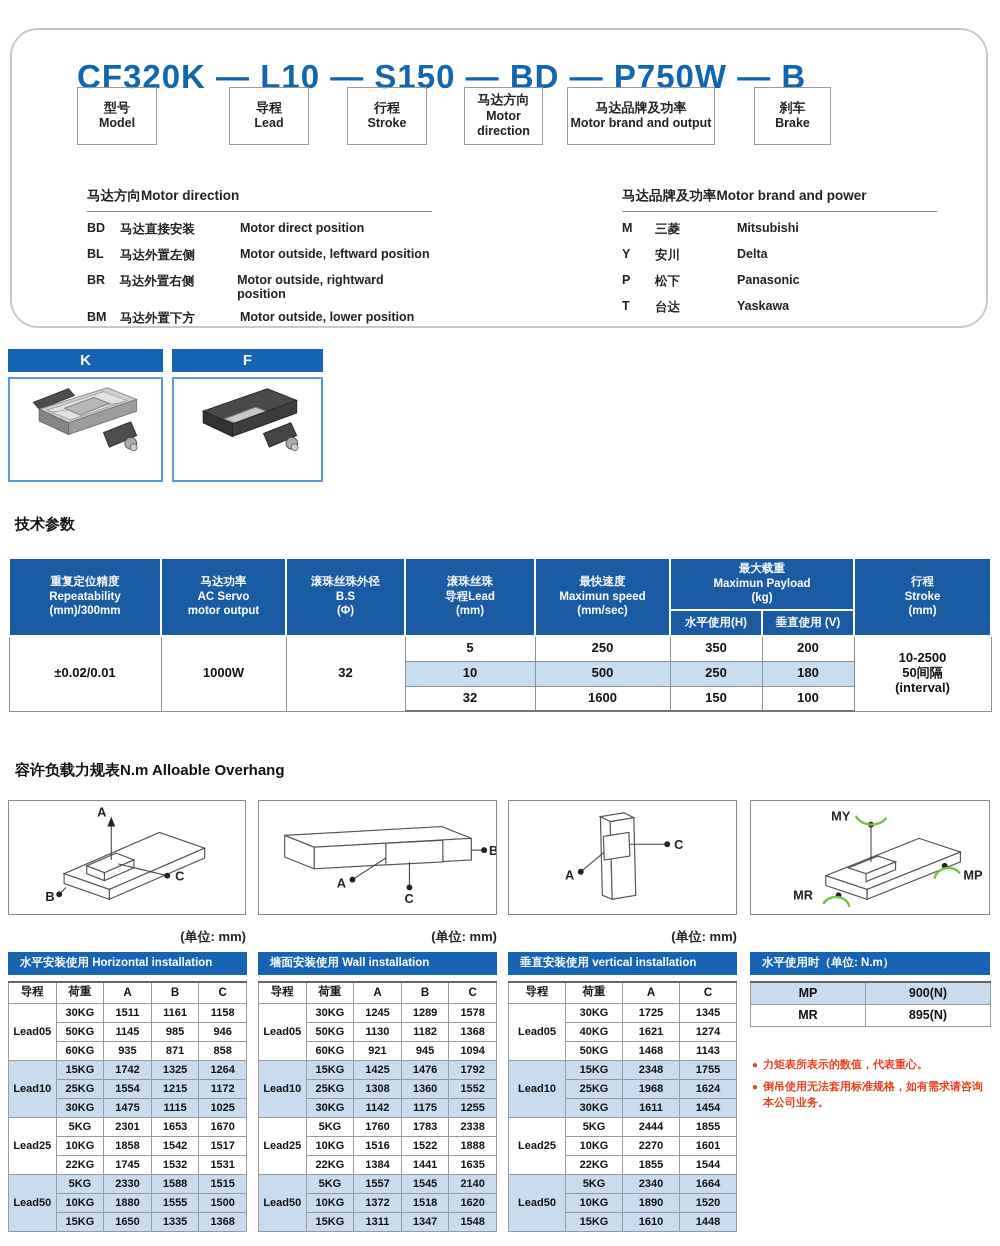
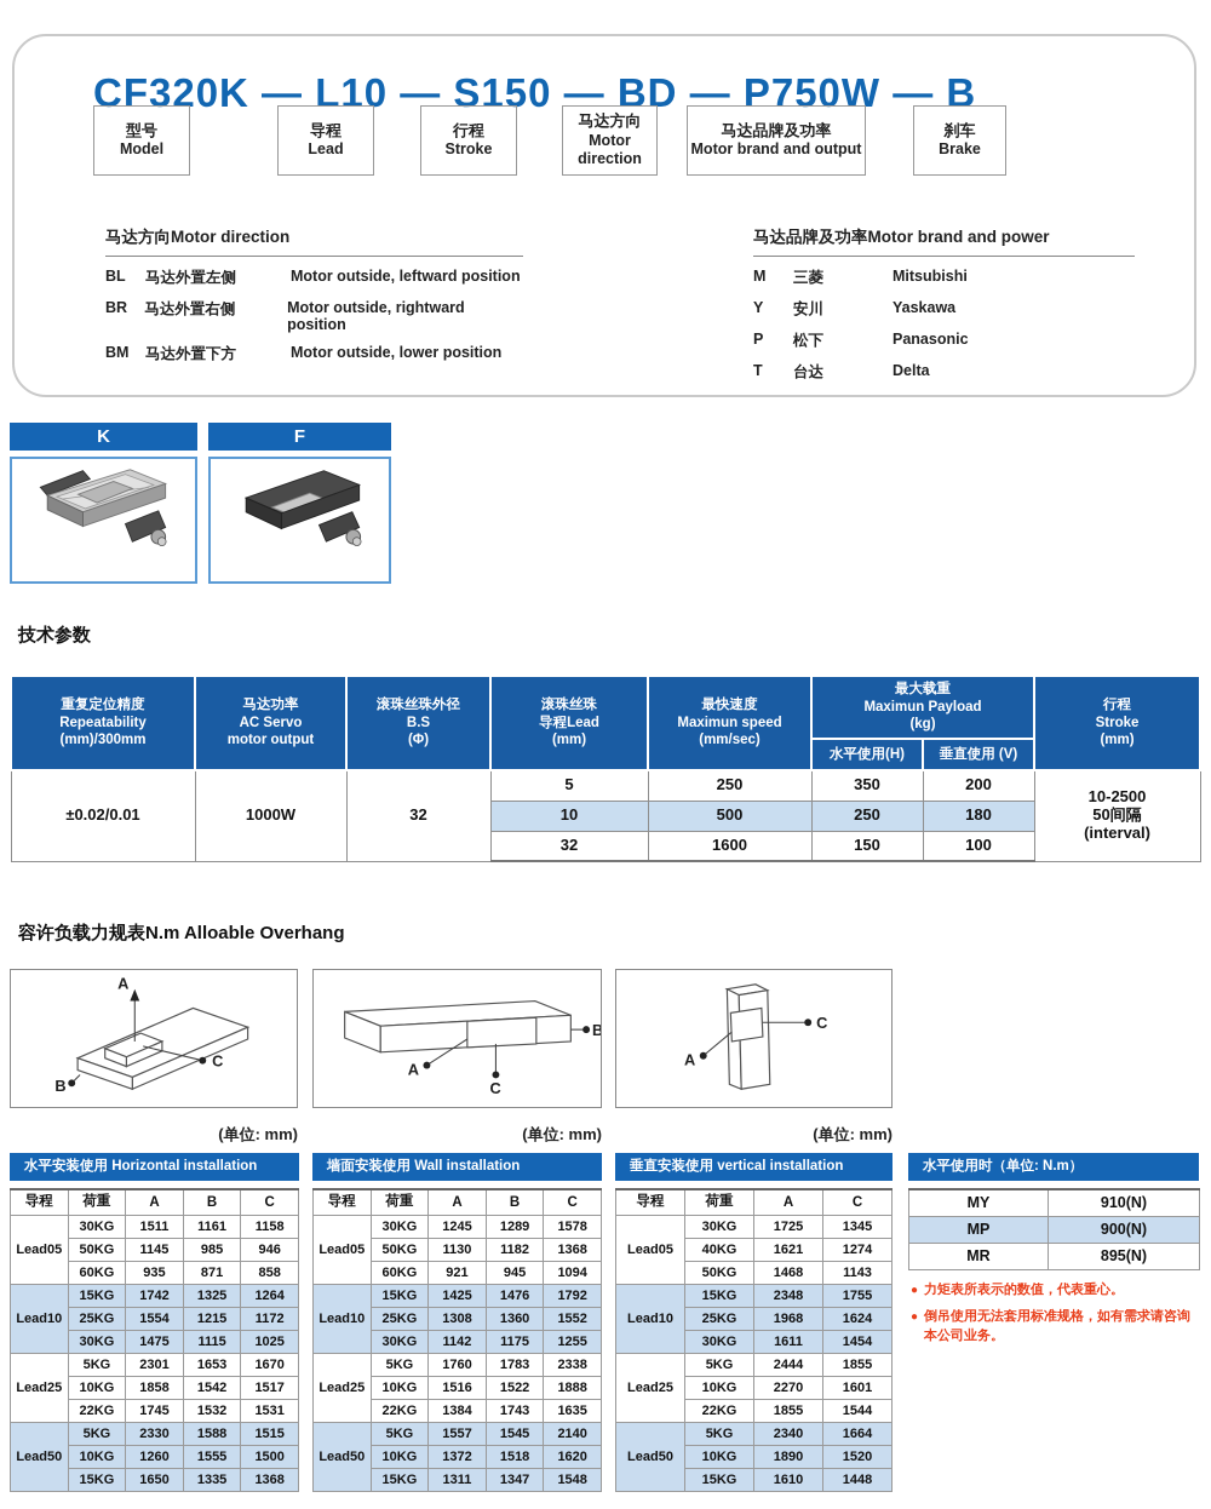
  CF320K — L10 — S150 — BD — P750W — B
  型号
  Model
  导程
  Lead
  行程
  Stroke
  马达方向
  Motor direction
  马达品牌及功率
  Motor brand and output
  刹车
  Brake
  马达方向Motor direction
- BD
- 马达直接安装
- Motor direct position
  BL
  马达外置左侧
  Motor outside, leftward position
  BR
  马达外置右侧
  Motor outside, rightward position
  BM
  马达外置下方
  Motor outside, lower position
  马达品牌及功率Motor brand and power
  M
  三菱
  Mitsubishi
  Y
  安川
- Delta
+ Yaskawa
  P
  松下
  Panasonic
  T
  台达
- Yaskawa
+ Delta
  K
  F
  技术参数
  重复定位精度Repeatability(mm)/300mm	马达功率AC Servomotor output	滚珠丝珠外径B.S(Φ)	滚珠丝珠导程Lead(mm)	最快速度Maximun speed(mm/sec)	最大载重Maximun Payload(kg)	行程Stroke(mm)
  水平使用(H)	垂直使用 (V)
  ±0.02/0.01	1000W	32	5	250	350	200	10-250050间隔(interval)
  10	500	250	180
  32	1600	150	100
  容许负载力规表N.m Alloable Overhang
  A
  C
  B
  B
  A
  C
  A
  C
- MY
- MP
- MR
  (单位: mm)
  (单位: mm)
  (单位: mm)
  水平安装使用 Horizontal installation
  墙面安装使用 Wall installation
  垂直安装使用 vertical installation
  水平使用时（单位: N.m）
  导程	荷重	A	B	C
  Lead05	30KG	1511	1161	1158
  50KG	1145	985	946
  60KG	935	871	858
  Lead10	15KG	1742	1325	1264
  25KG	1554	1215	1172
  30KG	1475	1115	1025
  Lead25	5KG	2301	1653	1670
  10KG	1858	1542	1517
  22KG	1745	1532	1531
  Lead50	5KG	2330	1588	1515
- 10KG	1880	1555	1500
+ 10KG	1260	1555	1500
  15KG	1650	1335	1368
  导程	荷重	A	B	C
  Lead05	30KG	1245	1289	1578
  50KG	1130	1182	1368
  60KG	921	945	1094
  Lead10	15KG	1425	1476	1792
  25KG	1308	1360	1552
  30KG	1142	1175	1255
  Lead25	5KG	1760	1783	2338
  10KG	1516	1522	1888
- 22KG	1384	1441	1635
+ 22KG	1384	1743	1635
  Lead50	5KG	1557	1545	2140
  10KG	1372	1518	1620
  15KG	1311	1347	1548
  导程	荷重	A	C
  Lead05	30KG	1725	1345
  40KG	1621	1274
  50KG	1468	1143
  Lead10	15KG	2348	1755
  25KG	1968	1624
  30KG	1611	1454
  Lead25	5KG	2444	1855
  10KG	2270	1601
  22KG	1855	1544
  Lead50	5KG	2340	1664
  10KG	1890	1520
  15KG	1610	1448
+ MY	910(N)
  MP	900(N)
  MR	895(N)
  ●
  力矩表所表示的数值，代表重心。
  ●
  倒吊使用无法套用标准规格，如有需求请咨询本公司业务。
